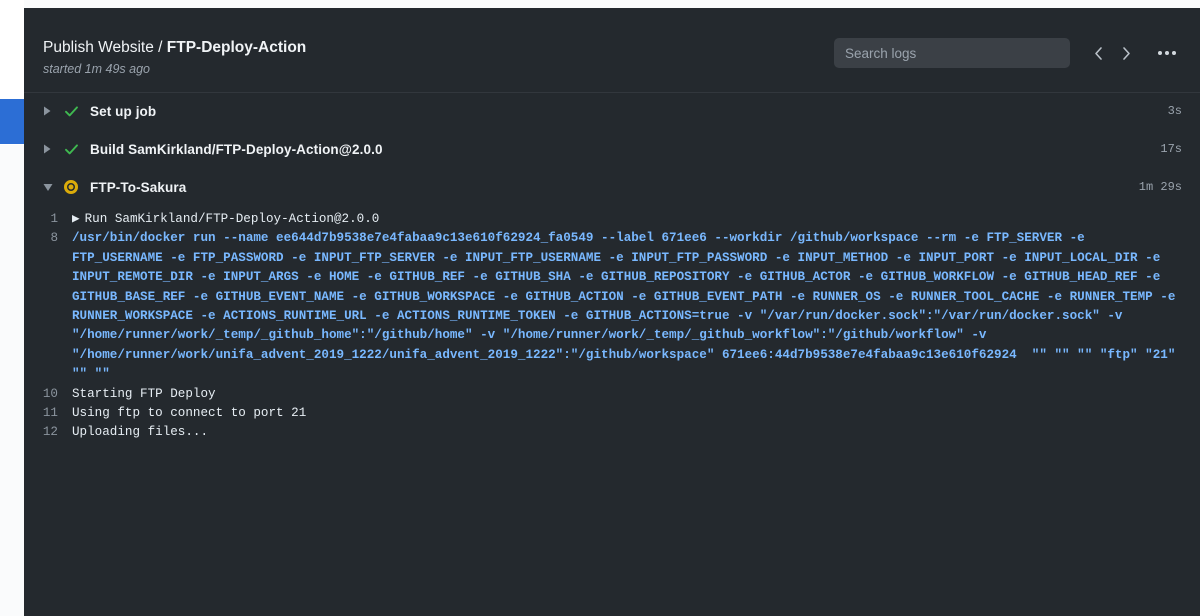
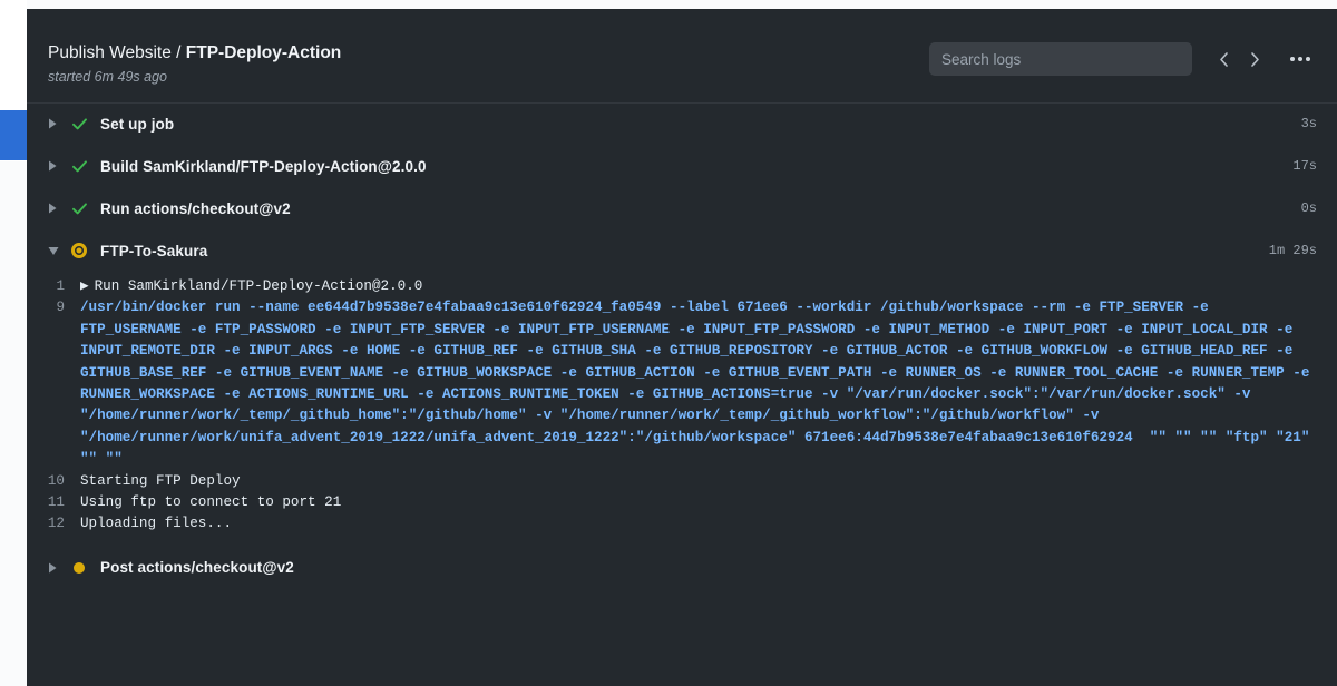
  Publish Website / FTP-Deploy-Action
- started 1m 49s ago
+ started 6m 49s ago
  Search logs
  Set up job
  3s
  Build SamKirkland/FTP-Deploy-Action@2.0.0
  17s
+ Run actions/checkout@v2
+ 0s
  FTP-To-Sakura
  1m 29s
  1
  ▶ Run SamKirkland/FTP-Deploy-Action@2.0.0
- 8
+ 9
  /usr/bin/docker run --name ee644d7b9538e7e4fabaa9c13e610f62924_fa0549 --label 671ee6 --workdir /github/workspace --rm -e FTP_SERVER -e FTP_USERNAME -e FTP_PASSWORD -e INPUT_FTP_SERVER -e INPUT_FTP_USERNAME -e INPUT_FTP_PASSWORD -e INPUT_METHOD -e INPUT_PORT -e INPUT_LOCAL_DIR -e INPUT_REMOTE_DIR -e INPUT_ARGS -e HOME -e GITHUB_REF -e GITHUB_SHA -e GITHUB_REPOSITORY -e GITHUB_ACTOR -e GITHUB_WORKFLOW -e GITHUB_HEAD_REF -e GITHUB_BASE_REF -e GITHUB_EVENT_NAME -e GITHUB_WORKSPACE -e GITHUB_ACTION -e GITHUB_EVENT_PATH -e RUNNER_OS -e RUNNER_TOOL_CACHE -e RUNNER_TEMP -e RUNNER_WORKSPACE -e ACTIONS_RUNTIME_URL -e ACTIONS_RUNTIME_TOKEN -e GITHUB_ACTIONS=true -v "/var/run/docker.sock":"/var/run/docker.sock" -v "/home/runner/work/_temp/_github_home":"/github/home" -v "/home/runner/work/_temp/_github_workflow":"/github/workflow" -v "/home/runner/work/unifa_advent_2019_1222/unifa_advent_2019_1222":"/github/workspace" 671ee6:44d7b9538e7e4fabaa9c13e610f62924 "" "" "" "ftp" "21" "" ""
  10
  Starting FTP Deploy
  11
  Using ftp to connect to port 21
  12
  Uploading files...
+ Post actions/checkout@v2
